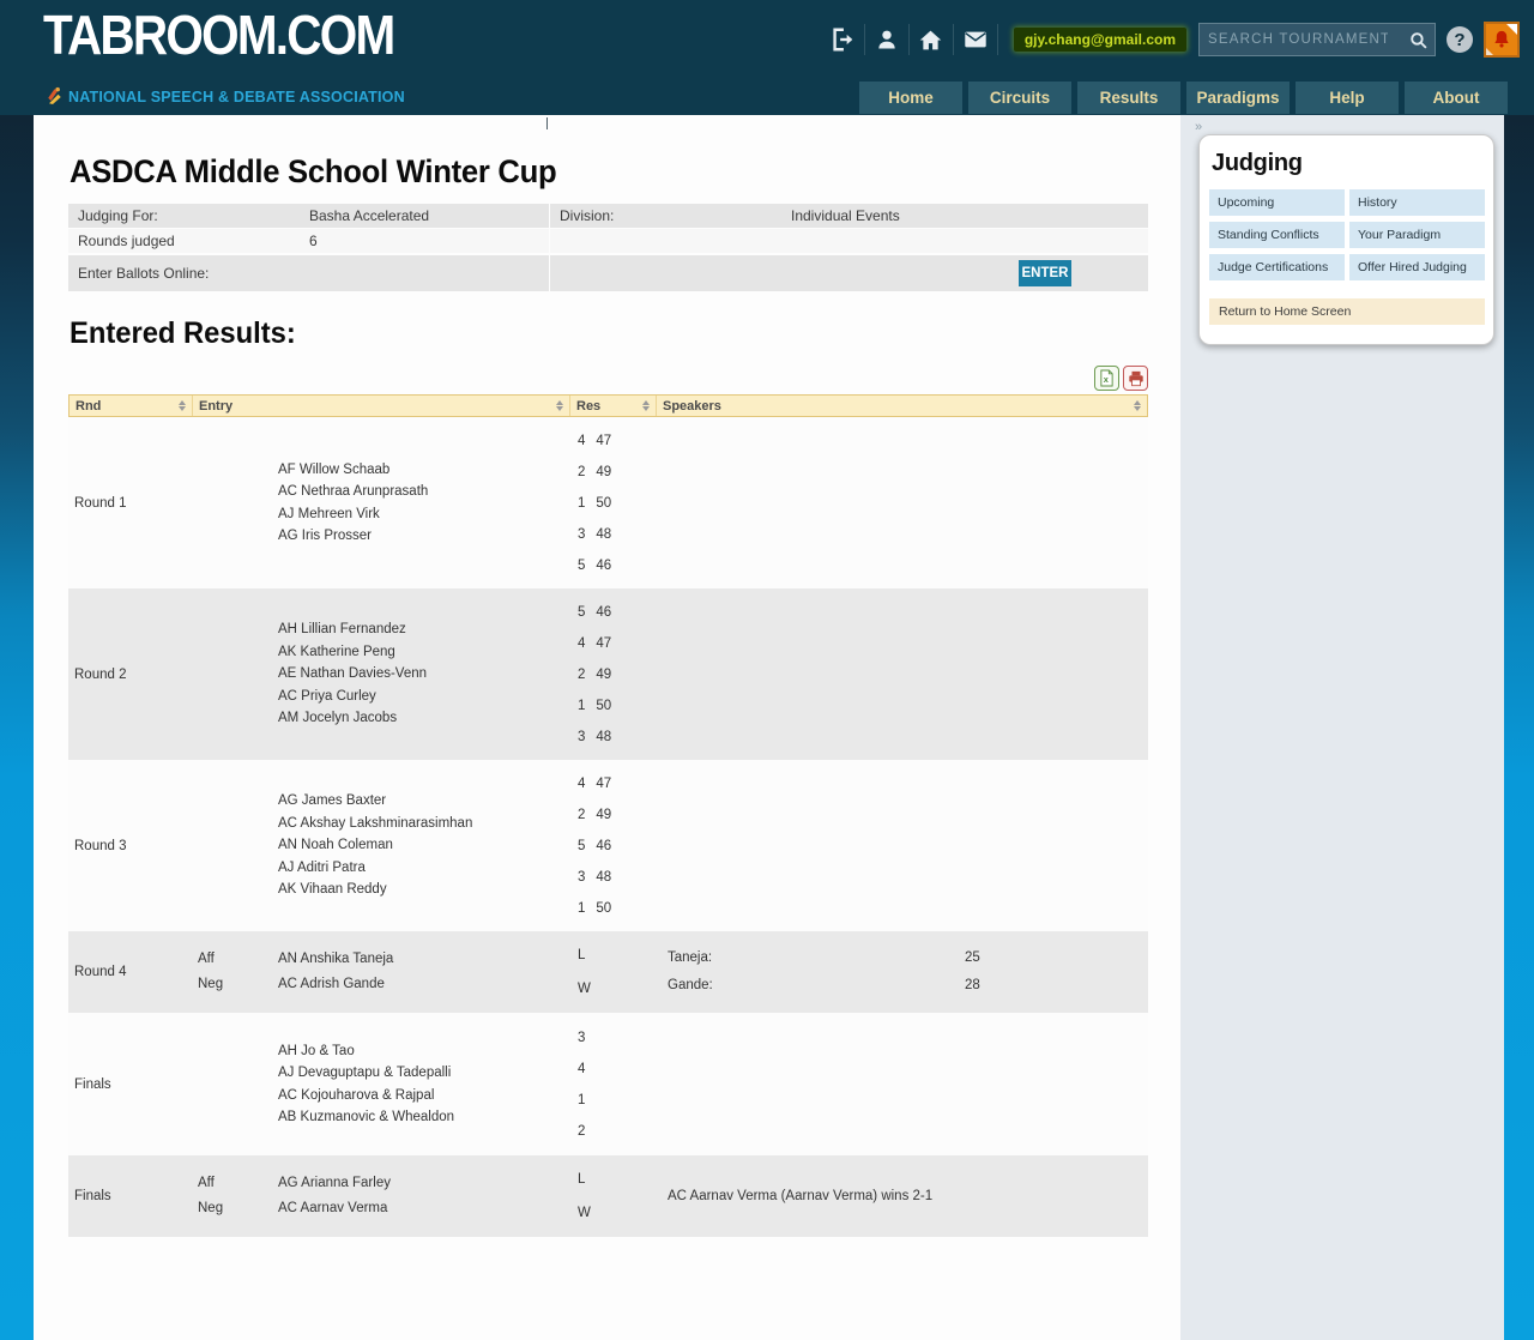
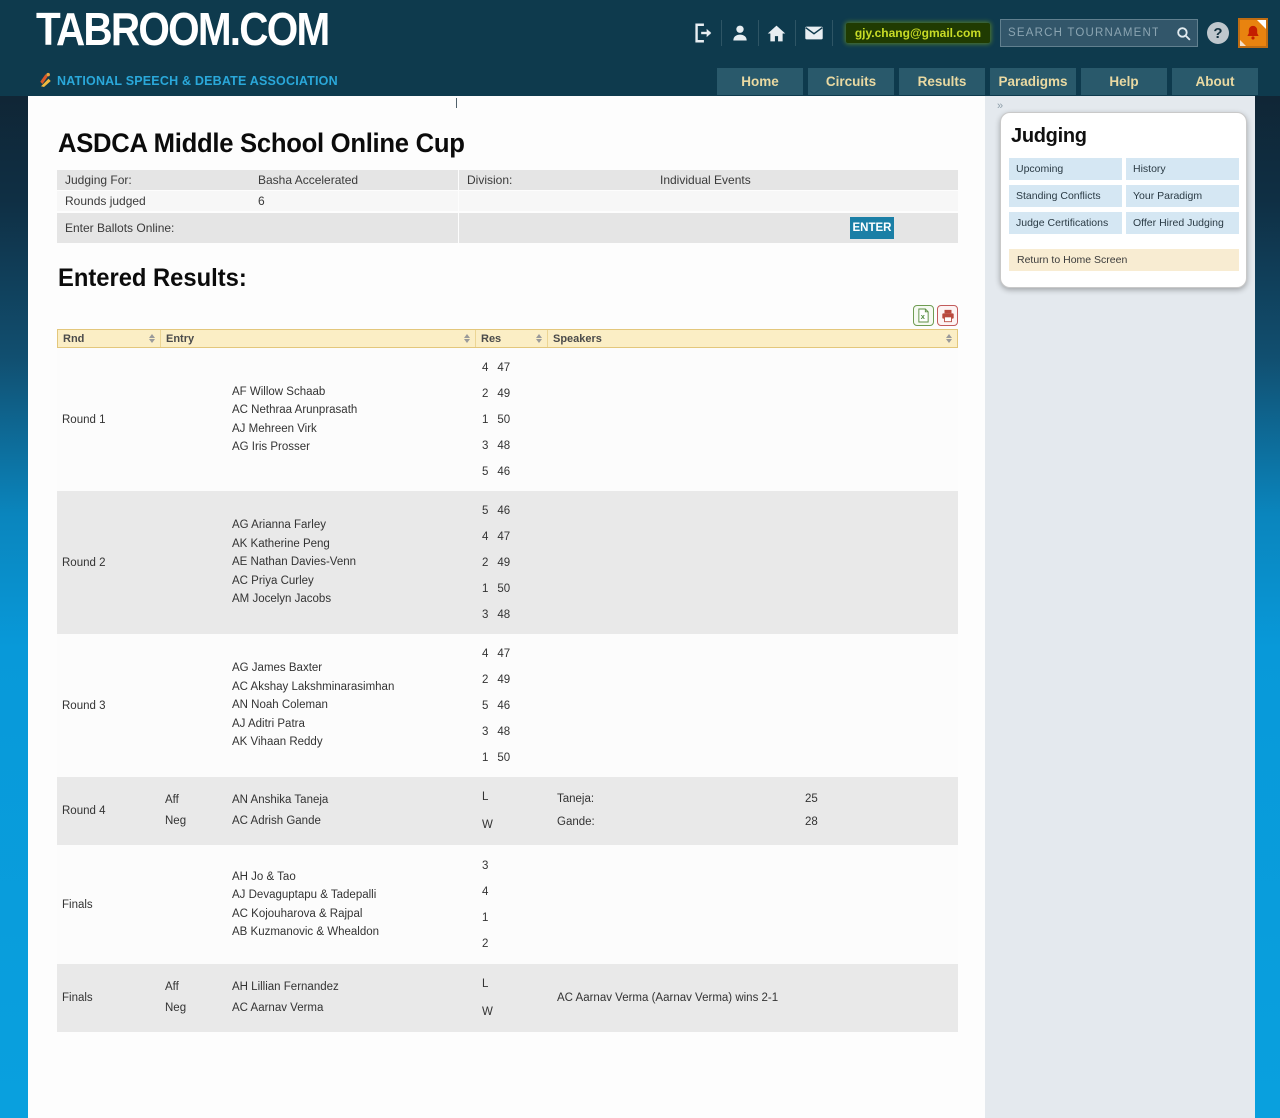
  TABROOM.COM
  NATIONAL SPEECH & DEBATE ASSOCIATION
  gjy.chang@gmail.com
  SEARCH TOURNAMENT
  ?
  Home
  Circuits
  Results
  Paradigms
  Help
  About
- ASDCA Middle School Winter Cup
+ ASDCA Middle School Online Cup
  Judging For:
  Basha Accelerated
  Division:
  Individual Events
  Rounds judged
  6
  Enter Ballots Online:
  ENTER
  Entered Results:
  x
  Rnd
  Entry
  Res
  Speakers
  Round 1
  AF Willow Schaab
  AC Nethraa Arunprasath
  AJ Mehreen Virk
  AG Iris Prosser
  4
  47
  2
  49
  1
  50
  3
  48
  5
  46
  Round 2
- AH Lillian Fernandez
+ AG Arianna Farley
  AK Katherine Peng
  AE Nathan Davies-Venn
  AC Priya Curley
  AM Jocelyn Jacobs
  5
  46
  4
  47
  2
  49
  1
  50
  3
  48
  Round 3
  AG James Baxter
  AC Akshay Lakshminarasimhan
  AN Noah Coleman
  AJ Aditri Patra
  AK Vihaan Reddy
  4
  47
  2
  49
  5
  46
  3
  48
  1
  50
  Round 4
  Aff
  AN Anshika Taneja
  Neg
  AC Adrish Gande
  L
  W
  Taneja:
  25
  Gande:
  28
  Finals
  AH Jo & Tao
  AJ Devaguptapu & Tadepalli
  AC Kojouharova & Rajpal
  AB Kuzmanovic & Whealdon
  3
  4
  1
  2
  Finals
  Aff
- AG Arianna Farley
+ AH Lillian Fernandez
  Neg
  AC Aarnav Verma
  L
  W
  AC Aarnav Verma (Aarnav Verma) wins 2-1
  »
  Judging
  Upcoming
  History
  Standing Conflicts
  Your Paradigm
  Judge Certifications
  Offer Hired Judging
  Return to Home Screen
